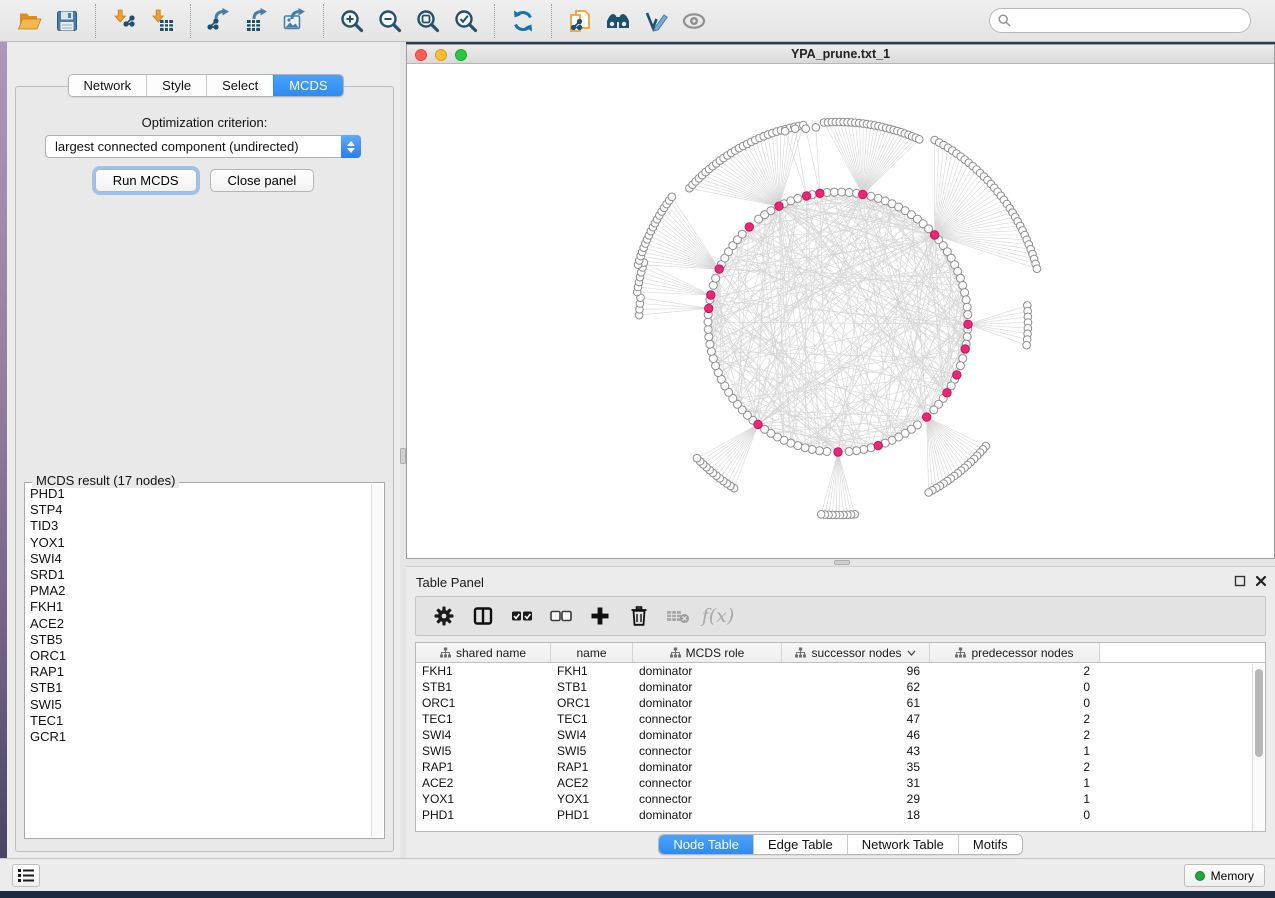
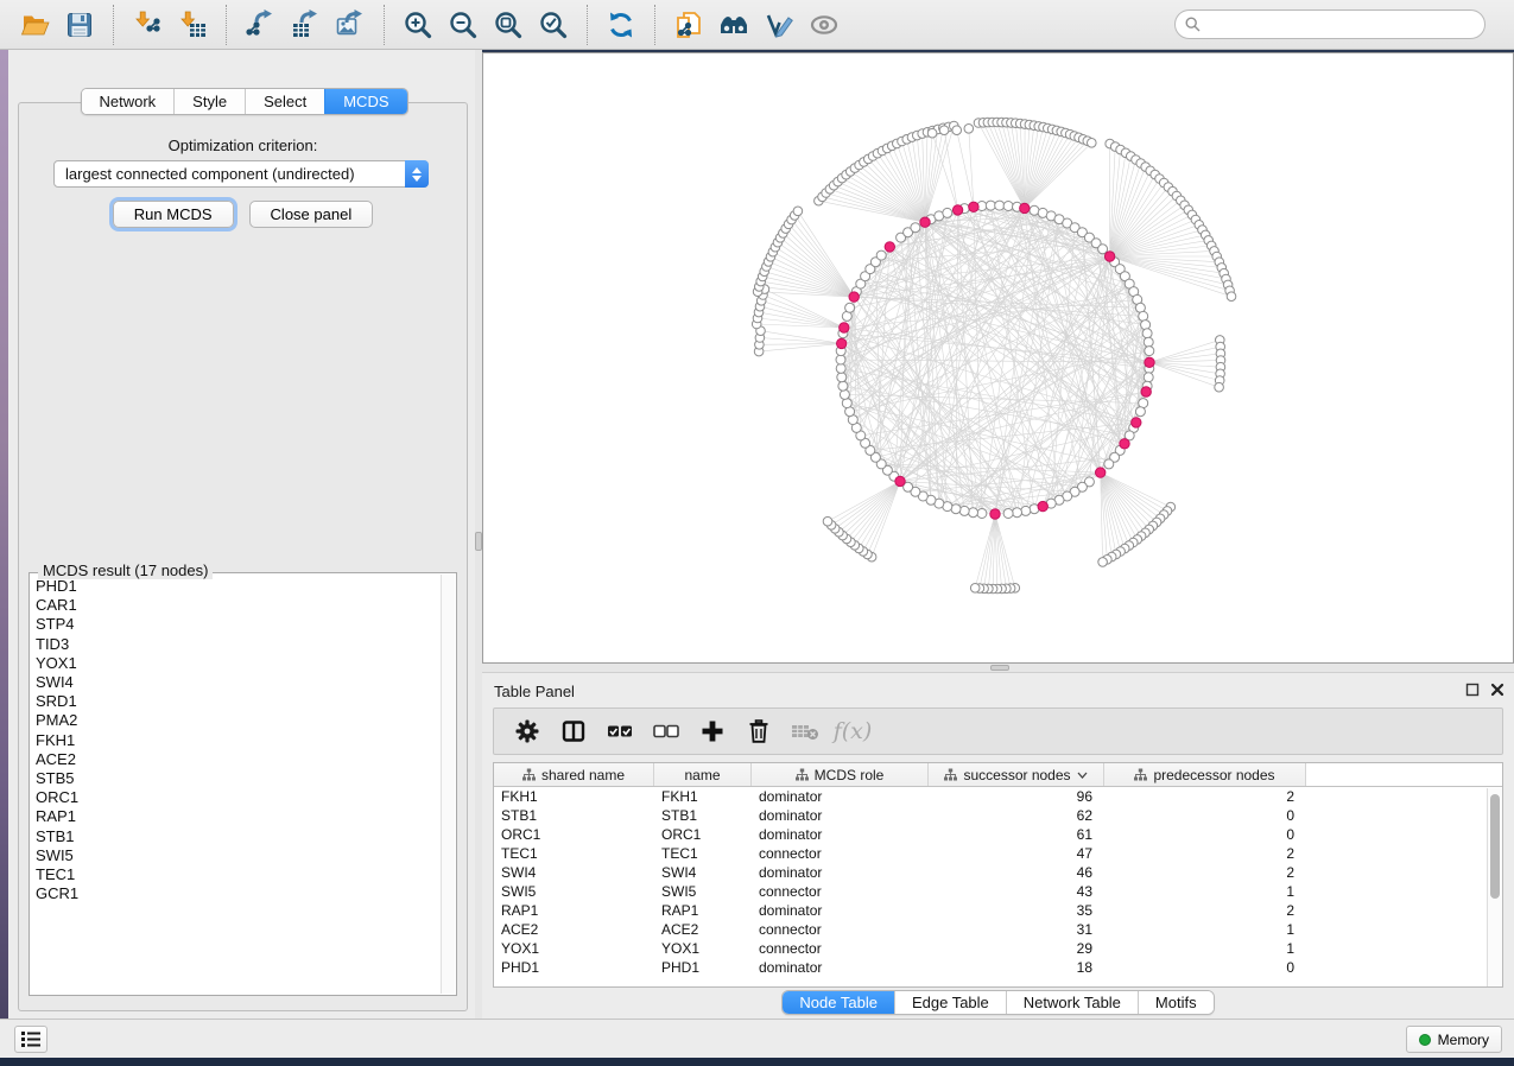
  Network
  Style
  Select
  MCDS
  Optimization criterion:
  largest connected component (undirected)
  Run MCDS
  Close panel
  MCDS result (17 nodes)
  PHD1
+ CAR1
  STP4
  TID3
  YOX1
  SWI4
  SRD1
  PMA2
  FKH1
  ACE2
  STB5
  ORC1
  RAP1
  STB1
  SWI5
  TEC1
  GCR1
- YPA_prune.txt_1
  Table Panel
  f(x)
  shared name
  name
  MCDS role
  successor nodes
  predecessor nodes
  FKH1
  FKH1
  dominator
  96
  2
  STB1
  STB1
  dominator
  62
  0
  ORC1
  ORC1
  dominator
  61
  0
  TEC1
  TEC1
  connector
  47
  2
  SWI4
  SWI4
  dominator
  46
  2
  SWI5
  SWI5
  connector
  43
  1
  RAP1
  RAP1
  dominator
  35
  2
  ACE2
  ACE2
  connector
  31
  1
  YOX1
  YOX1
  connector
  29
  1
  PHD1
  PHD1
  dominator
  18
  0
  Node Table
  Edge Table
  Network Table
  Motifs
  Memory
